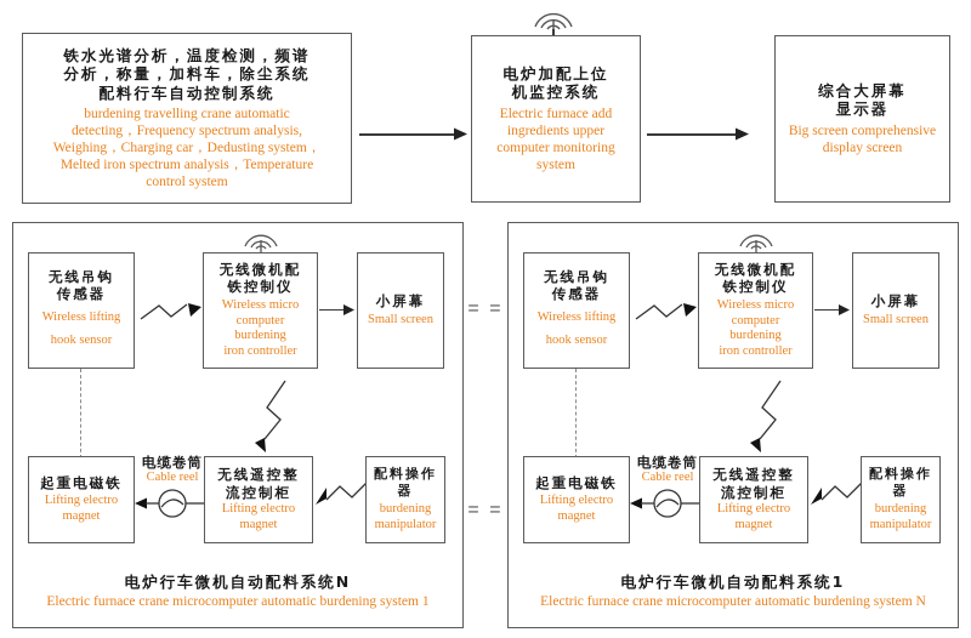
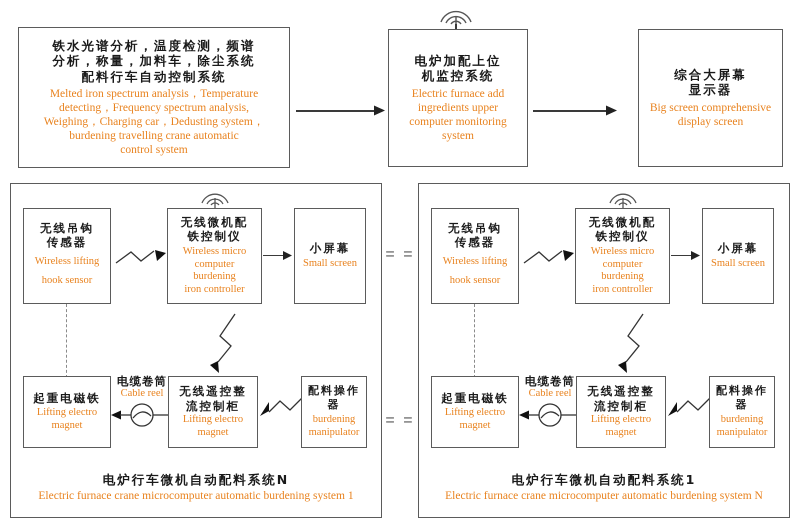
  铁水光谱分析，温度检测，频谱
  分析，称量，加料车，除尘系统
  配料行车自动控制系统
- burdening travelling crane automatic
+ Melted iron spectrum analysis，Temperature
  detecting，Frequency spectrum analysis,
  Weighing，Charging car，Dedusting system，
- Melted iron spectrum analysis，Temperature
+ burdening travelling crane automatic
  control system
  电炉加配上位
  机监控系统
  Electric furnace add
  ingredients upper
  computer monitoring
  system
  综合大屏幕
  显示器
  Big screen comprehensive
  display screen
  无线吊钩
  传感器
  Wireless lifting
  hook sensor
  无线微机配
  铁控制仪
  Wireless micro
  computer
  burdening
  iron controller
  小屏幕
  Small screen
  起重电磁铁
  Lifting electro
  magnet
  电缆卷筒
  Cable reel
  无线遥控整
  流控制柜
  Lifting electro
  magnet
  配料操作器
  burdening
  manipulator
  电炉行车微机自动配料系统N
  Electric furnace crane microcomputer automatic burdening system 1
  = =
  = =
  无线吊钩
  传感器
  Wireless lifting
  hook sensor
  无线微机配
  铁控制仪
  Wireless micro
  computer
  burdening
  iron controller
  小屏幕
  Small screen
  起重电磁铁
  Lifting electro
  magnet
  电缆卷筒
  Cable reel
  无线遥控整
  流控制柜
  Lifting electro
  magnet
  配料操作器
  burdening
  manipulator
  电炉行车微机自动配料系统1
  Electric furnace crane microcomputer automatic burdening system N
